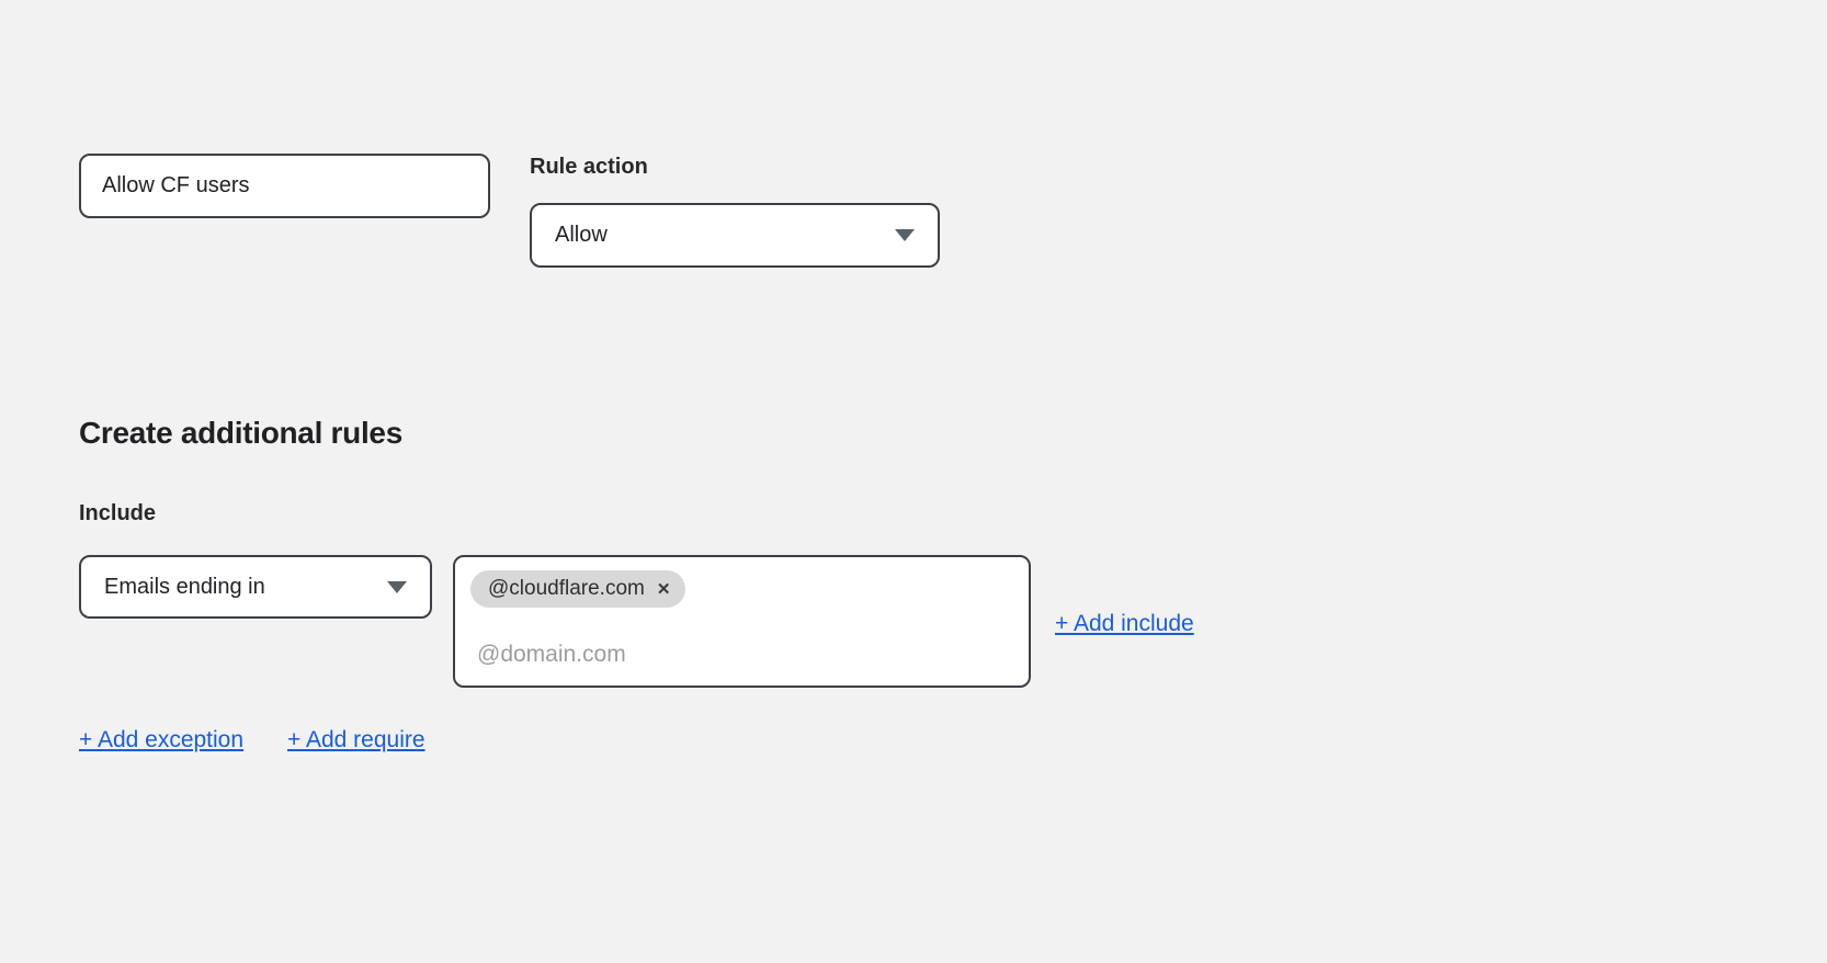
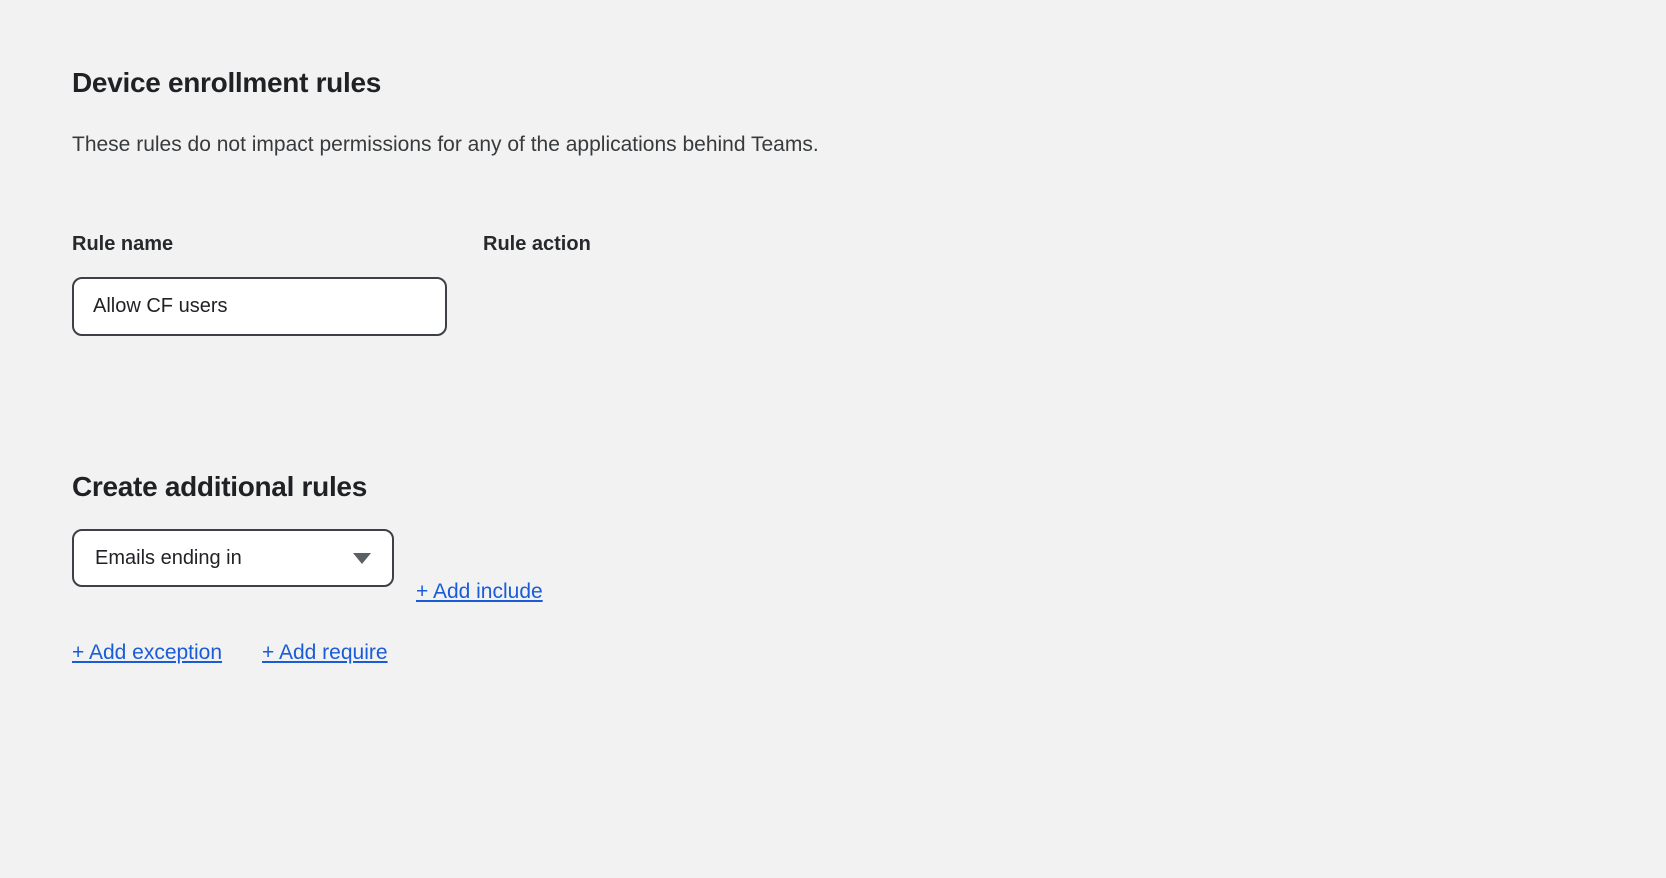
+ Device enrollment rules
+ These rules do not impact permissions for any of the applications behind Teams.
+ Rule name
  Allow CF users
  Rule action
- Allow
  Create additional rules
- Include
  Emails ending in
- @cloudflare.com
- ✕
- @domain.com
  + Add include
  + Add exception
  + Add require
